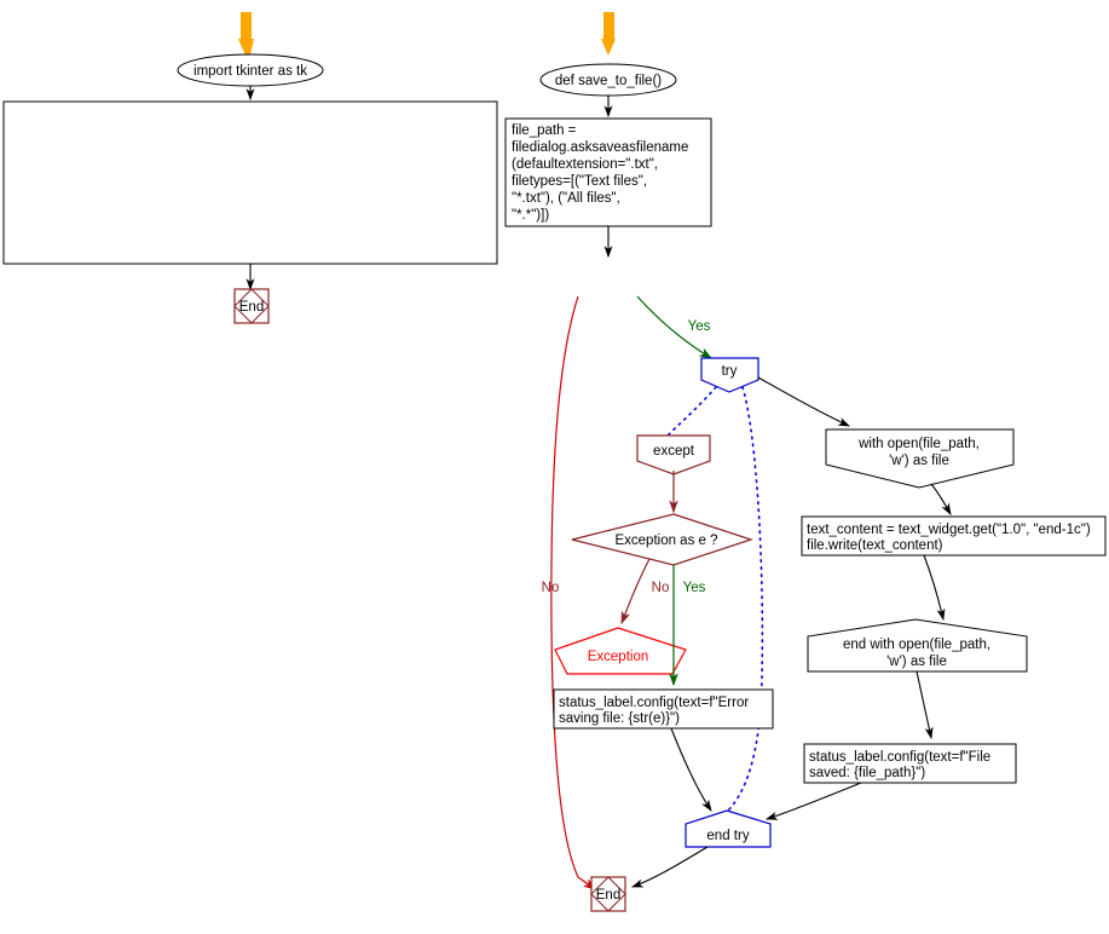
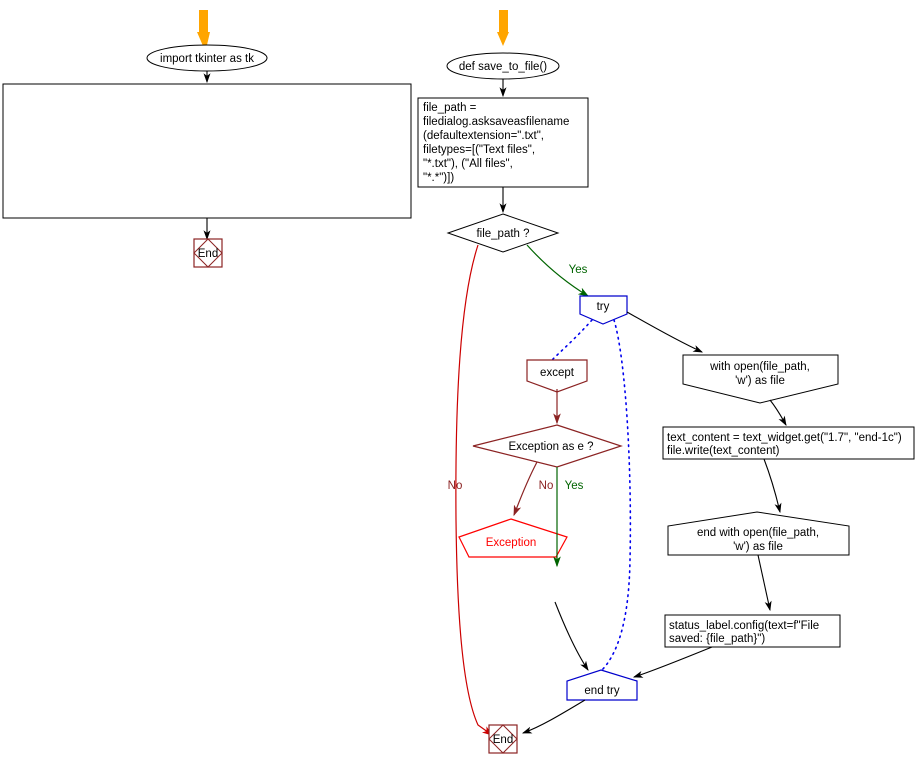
  import tkinter as tk
  End
  def save_to_file()
  file_path =
  filedialog.asksaveasfilename
  (defaultextension=".txt",
  filetypes=[("Text files",
  "*.txt"), ("All files",
  "*.*")])
+ file_path ?
  No
  Yes
  try
  with open(file_path,
  'w') as file
- text_content = text_widget.get("1.0", "end-1c")
+ text_content = text_widget.get("1.7", "end-1c")
  file.write(text_content)
  end with open(file_path,
  'w') as file
  status_label.config(text=f"File
  saved: {file_path}")
  except
  Exception as e ?
  No
  Yes
  Exception
- status_label.config(text=f"Error
- saving file: {str(e)}")
  end try
  End
